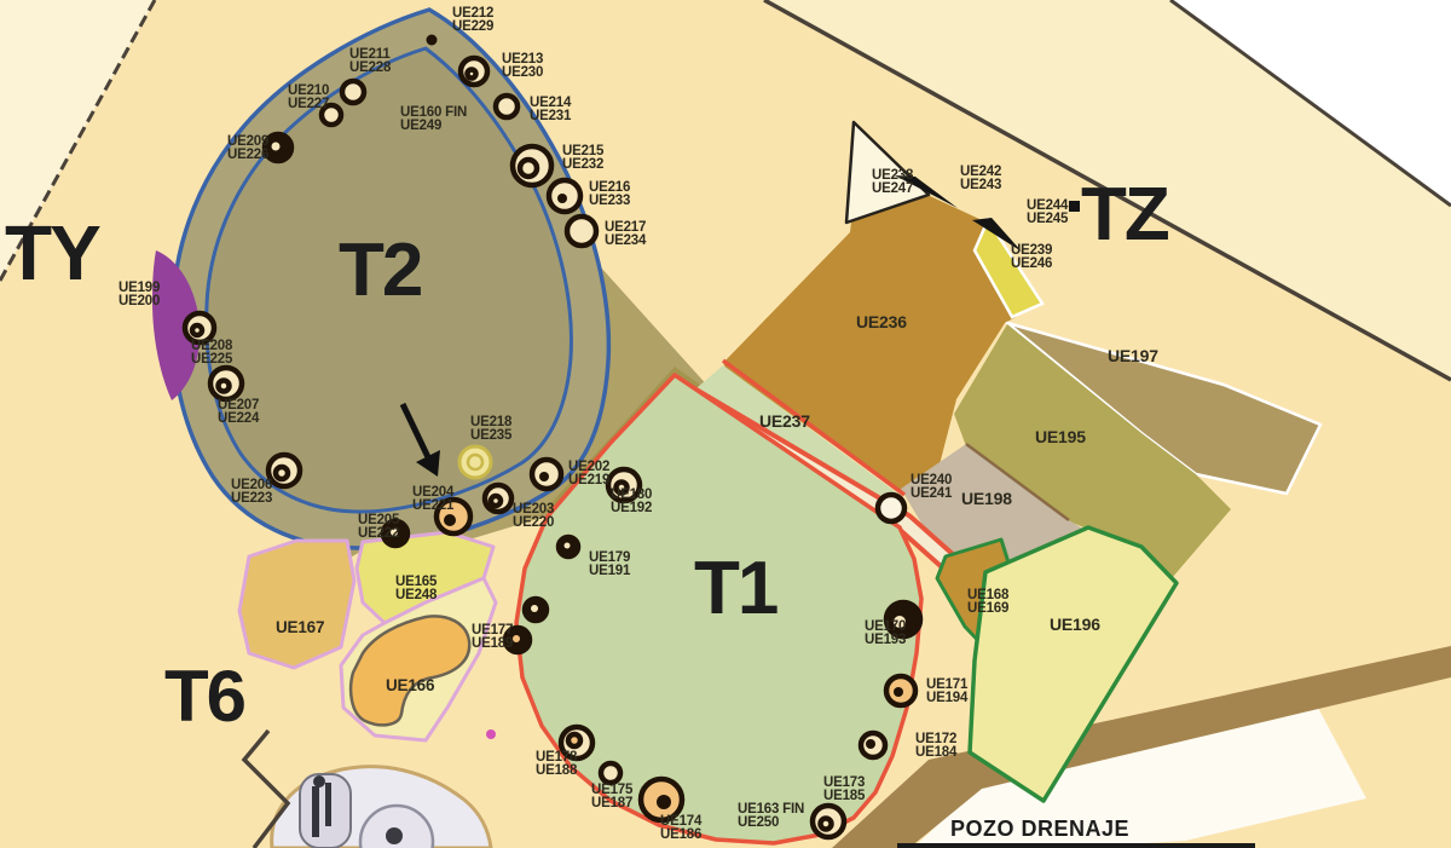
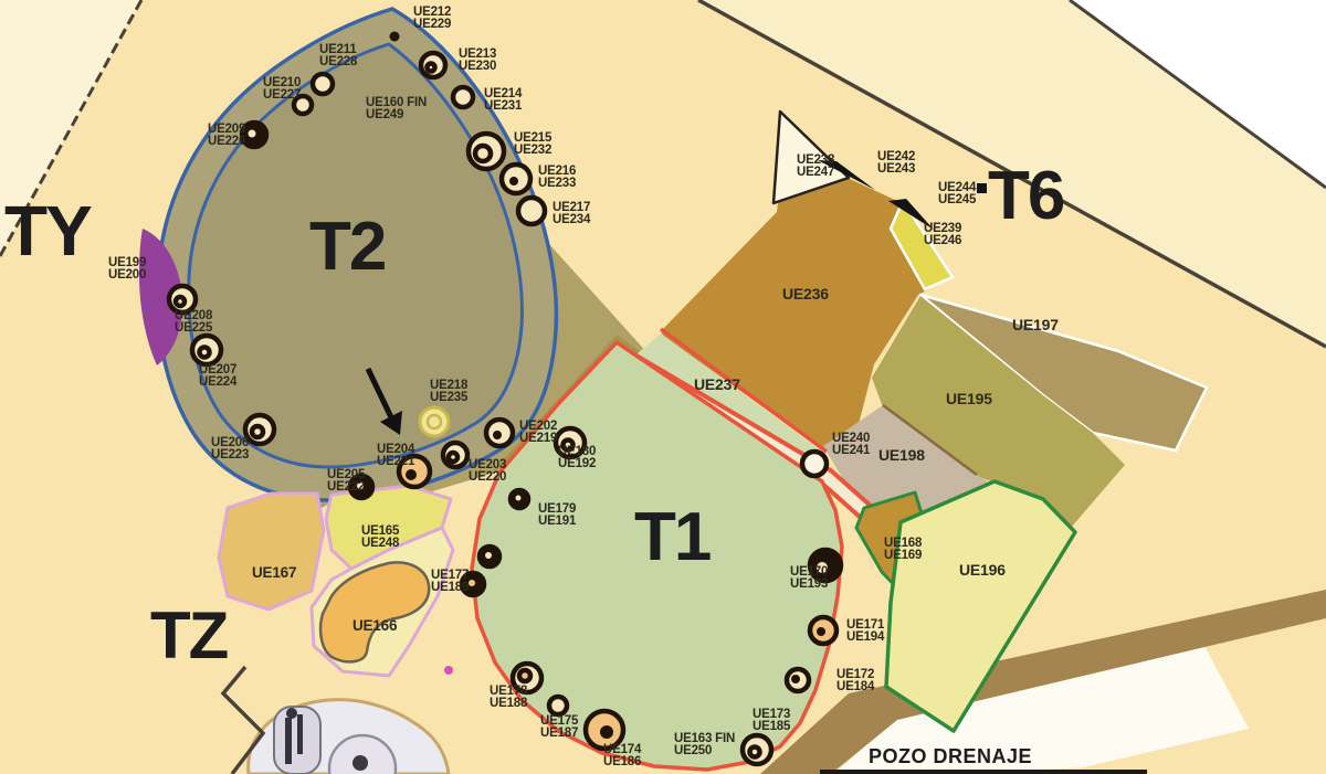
  UE212
  UE229
  UE211
  UE228
  UE213
  UE230
  UE210
  UE227
  UE214
  UE231
  UE160 FIN
  UE249
  UE209
  UE226
  UE215
  UE232
  UE216
  UE233
  UE217
  UE234
  UE199
  UE200
  UE208
  UE225
  UE207
  UE224
  UE206
  UE223
  UE205
  UE222
  UE204
  UE221
  UE218
  UE235
  UE202
  UE219
  UE180
  UE192
  UE203
  UE220
  UE179
  UE191
  UE177
  UE189
  UE165
  UE248
  UE167
  UE166
  UE178
  UE188
  UE175
  UE187
  UE174
  UE186
  UE163 FIN
  UE250
  UE173
  UE185
  UE172
  UE184
  UE171
  UE194
  UE170
  UE193
  UE236
  UE237
  UE238
  UE247
  UE242
  UE243
  UE244
  UE245
  UE239
  UE246
  UE197
  UE195
  UE240
  UE241
  UE198
  UE168
  UE169
  UE196
  TY
- TZ
+ T6
  T2
  T1
- T6
+ TZ
  POZO DRENAJE
